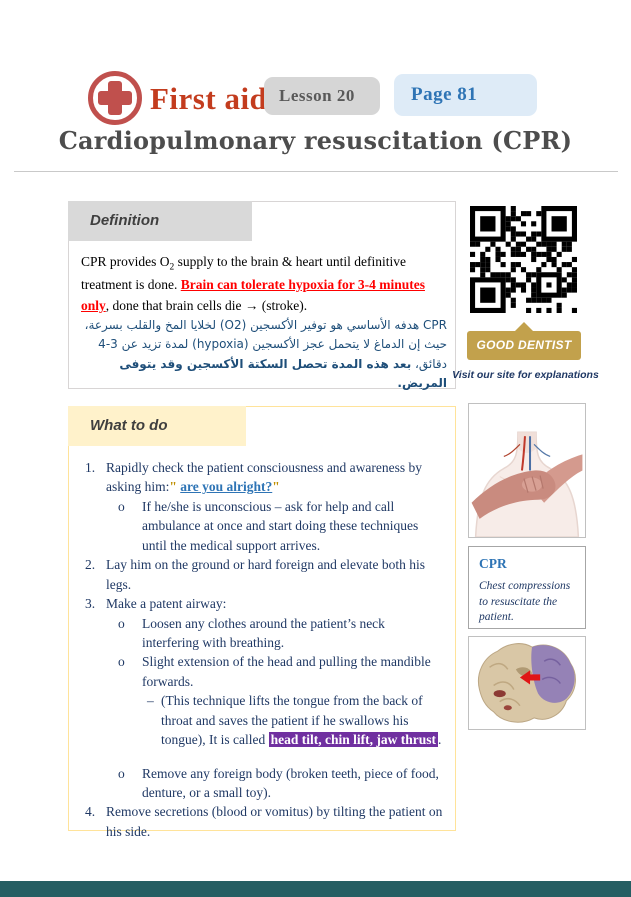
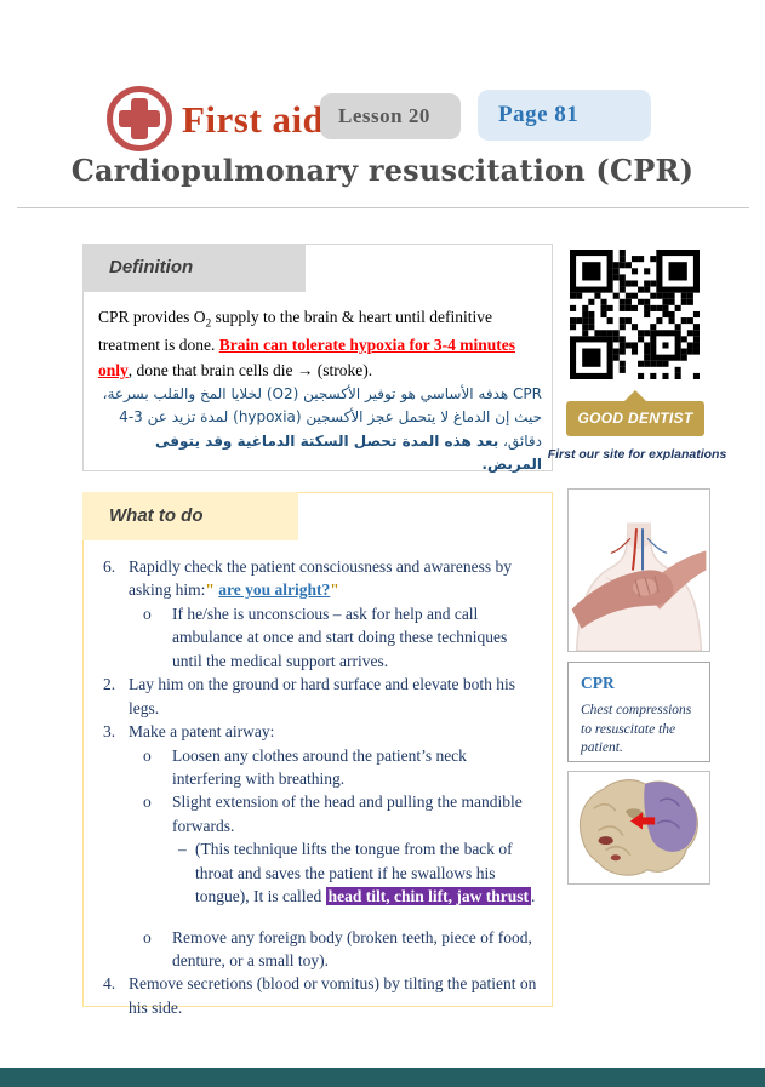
  First aid
  Lesson 20
  Page 81
  Cardiopulmonary resuscitation (CPR)
  Definition
  CPR provides O2 supply to the brain & heart until definitive treatment is done. Brain can tolerate hypoxia for 3-4 minutes only, done that brain cells die → (stroke).
- CPR هدفه الأساسي هو توفير الأكسجين (O2) لخلايا المخ والقلب بسرعة، حيث إن الدماغ لا يتحمل عجز الأكسجين (hypoxia) لمدة تزيد عن 3-4 دقائق، بعد هذه المدة تحصل السكتة الأكسجين وقد يتوفى المريض.
+ CPR هدفه الأساسي هو توفير الأكسجين (O2) لخلايا المخ والقلب بسرعة، حيث إن الدماغ لا يتحمل عجز الأكسجين (hypoxia) لمدة تزيد عن 3-4 دقائق، بعد هذه المدة تحصل السكتة الدماغية وقد يتوفى المريض.
  GOOD DENTIST
- Visit our site for explanations
+ First our site for explanations
  What to do
- 1.
+ 6.
  Rapidly check the patient consciousness and awareness by asking him:" are you alright?"
  o
  If he/she is unconscious – ask for help and call ambulance at once and start doing these techniques until the medical support arrives.
  2.
- Lay him on the ground or hard foreign and elevate both his legs.
+ Lay him on the ground or hard surface and elevate both his legs.
  3.
  Make a patent airway:
  o
  Loosen any clothes around the patient’s neck interfering with breathing.
  o
  Slight extension of the head and pulling the mandible forwards.
  –
  (This technique lifts the tongue from the back of throat and saves the patient if he swallows his tongue), It is called head tilt, chin lift, jaw thrust .
  o
  Remove any foreign body (broken teeth, piece of food, denture, or a small toy).
  4.
  Remove secretions (blood or vomitus) by tilting the patient on his side.
  CPR
  Chest compressions to resuscitate the patient.
